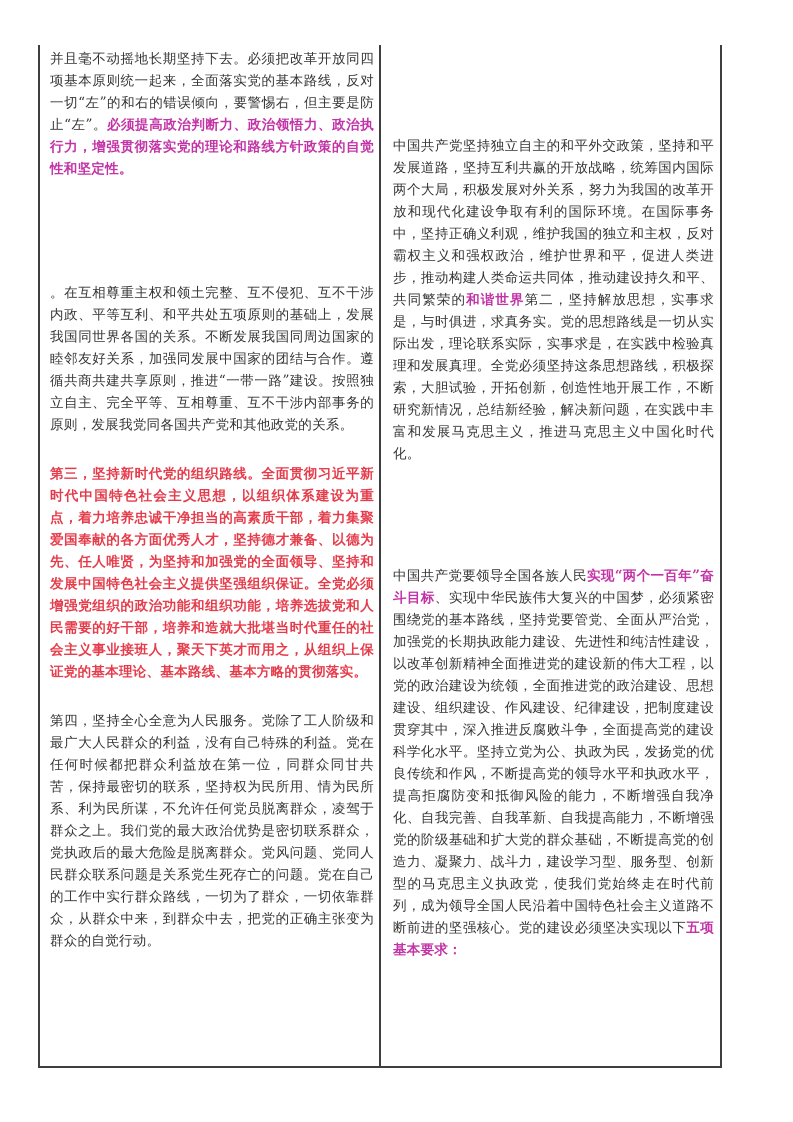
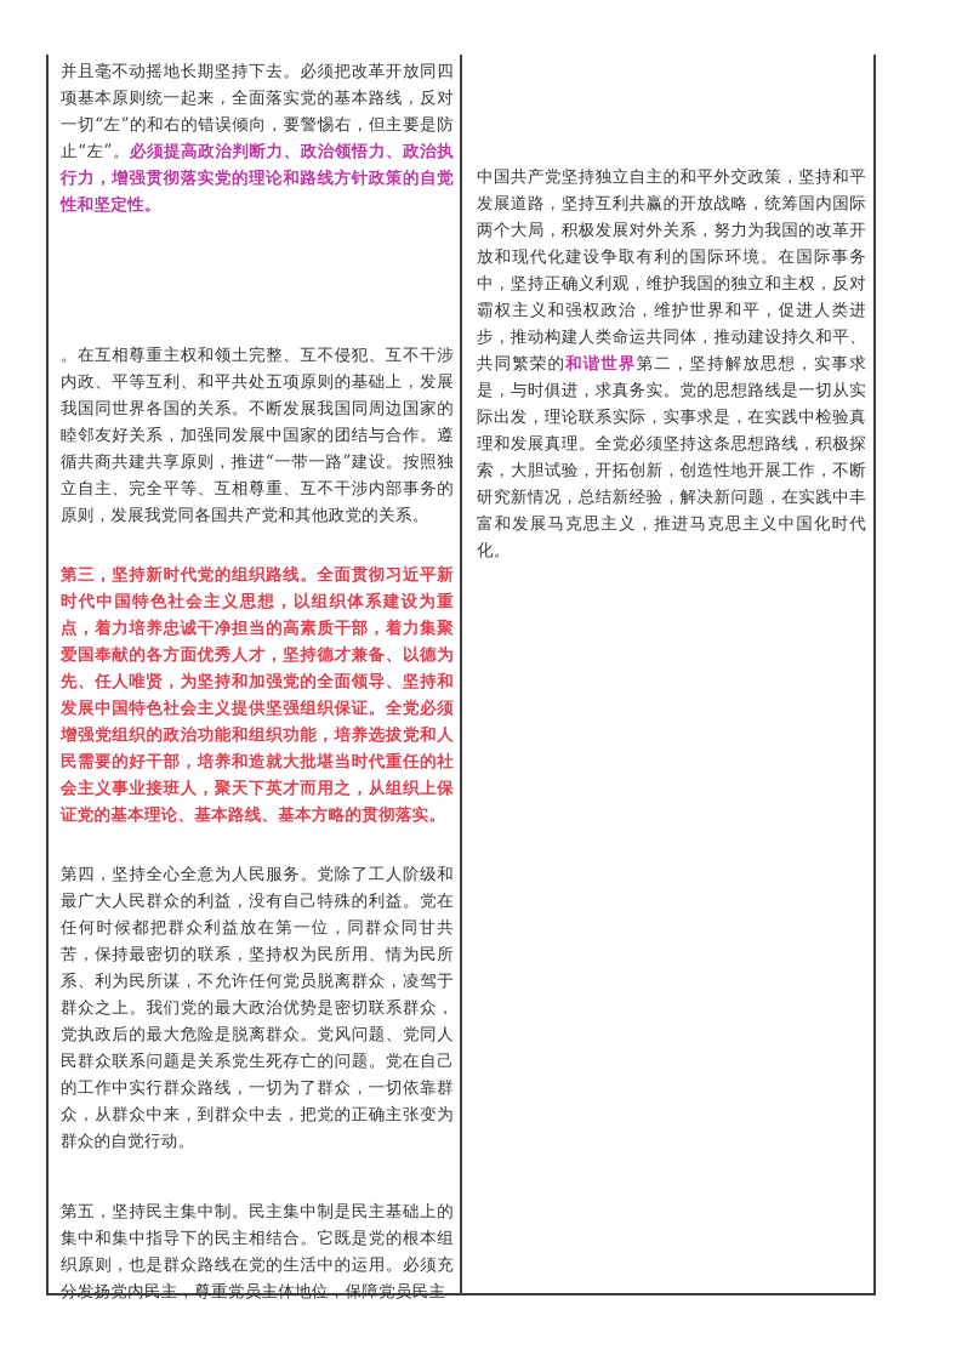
  并且毫不动摇地长期坚持下去。必须把改革开放同四项基本原则统一起来，全面落实党的基本路线，反对一切“左”的和右的错误倾向，要警惕右，但主要是防止“左”。必须提高政治判断力、政治领悟力、政治执行力，增强贯彻落实党的理论和路线方针政策的自觉性和坚定性。
  。在互相尊重主权和领土完整、互不侵犯、互不干涉内政、平等互利、和平共处五项原则的基础上，发展我国同世界各国的关系。不断发展我国同周边国家的睦邻友好关系，加强同发展中国家的团结与合作。遵循共商共建共享原则，推进“一带一路”建设。按照独立自主、完全平等、互相尊重、互不干涉内部事务的原则，发展我党同各国共产党和其他政党的关系。
  第三，坚持新时代党的组织路线。全面贯彻习近平新时代中国特色社会主义思想，以组织体系建设为重点，着力培养忠诚干净担当的高素质干部，着力集聚爱国奉献的各方面优秀人才，坚持德才兼备、以德为先、任人唯贤，为坚持和加强党的全面领导、坚持和发展中国特色社会主义提供坚强组织保证。全党必须增强党组织的政治功能和组织功能，培养选拔党和人民需要的好干部，培养和造就大批堪当时代重任的社会主义事业接班人，聚天下英才而用之，从组织上保证党的基本理论、基本路线、基本方略的贯彻落实。
  第四，坚持全心全意为人民服务。党除了工人阶级和最广大人民群众的利益，没有自己特殊的利益。党在任何时候都把群众利益放在第一位，同群众同甘共苦，保持最密切的联系，坚持权为民所用、情为民所系、利为民所谋，不允许任何党员脱离群众，凌驾于群众之上。我们党的最大政治优势是密切联系群众，党执政后的最大危险是脱离群众。党风问题、党同人民群众联系问题是关系党生死存亡的问题。党在自己的工作中实行群众路线，一切为了群众，一切依靠群众，从群众中来，到群众中去，把党的正确主张变为群众的自觉行动。
+ 第五，坚持民主集中制。民主集中制是民主基础上的集中和集中指导下的民主相结合。它既是党的根本组织原则，也是群众路线在党的生活中的运用。必须充分发扬党内民主，尊重党员主体地位，保障党员民主
  中国共产党坚持独立自主的和平外交政策，坚持和平发展道路，坚持互利共赢的开放战略，统筹国内国际两个大局，积极发展对外关系，努力为我国的改革开放和现代化建设争取有利的国际环境。在国际事务中，坚持正确义利观，维护我国的独立和主权，反对霸权主义和强权政治，维护世界和平，促进人类进步，推动构建人类命运共同体，推动建设持久和平、共同繁荣的和谐世界第二，坚持解放思想，实事求是，与时俱进，求真务实。党的思想路线是一切从实际出发，理论联系实际，实事求是，在实践中检验真理和发展真理。全党必须坚持这条思想路线，积极探索，大胆试验，开拓创新，创造性地开展工作，不断研究新情况，总结新经验，解决新问题，在实践中丰富和发展马克思主义，推进马克思主义中国化时代化。
- 中国共产党要领导全国各族人民实现“两个一百年”奋斗目标、实现中华民族伟大复兴的中国梦，必须紧密围绕党的基本路线，坚持党要管党、全面从严治党，加强党的长期执政能力建设、先进性和纯洁性建设，以改革创新精神全面推进党的建设新的伟大工程，以党的政治建设为统领，全面推进党的政治建设、思想建设、组织建设、作风建设、纪律建设，把制度建设贯穿其中，深入推进反腐败斗争，全面提高党的建设科学化水平。坚持立党为公、执政为民，发扬党的优良传统和作风，不断提高党的领导水平和执政水平，提高拒腐防变和抵御风险的能力，不断增强自我净化、自我完善、自我革新、自我提高能力，不断增强党的阶级基础和扩大党的群众基础，不断提高党的创造力、凝聚力、战斗力，建设学习型、服务型、创新型的马克思主义执政党，使我们党始终走在时代前列，成为领导全国人民沿着中国特色社会主义道路不断前进的坚强核心。党的建设必须坚决实现以下五项基本要求：
